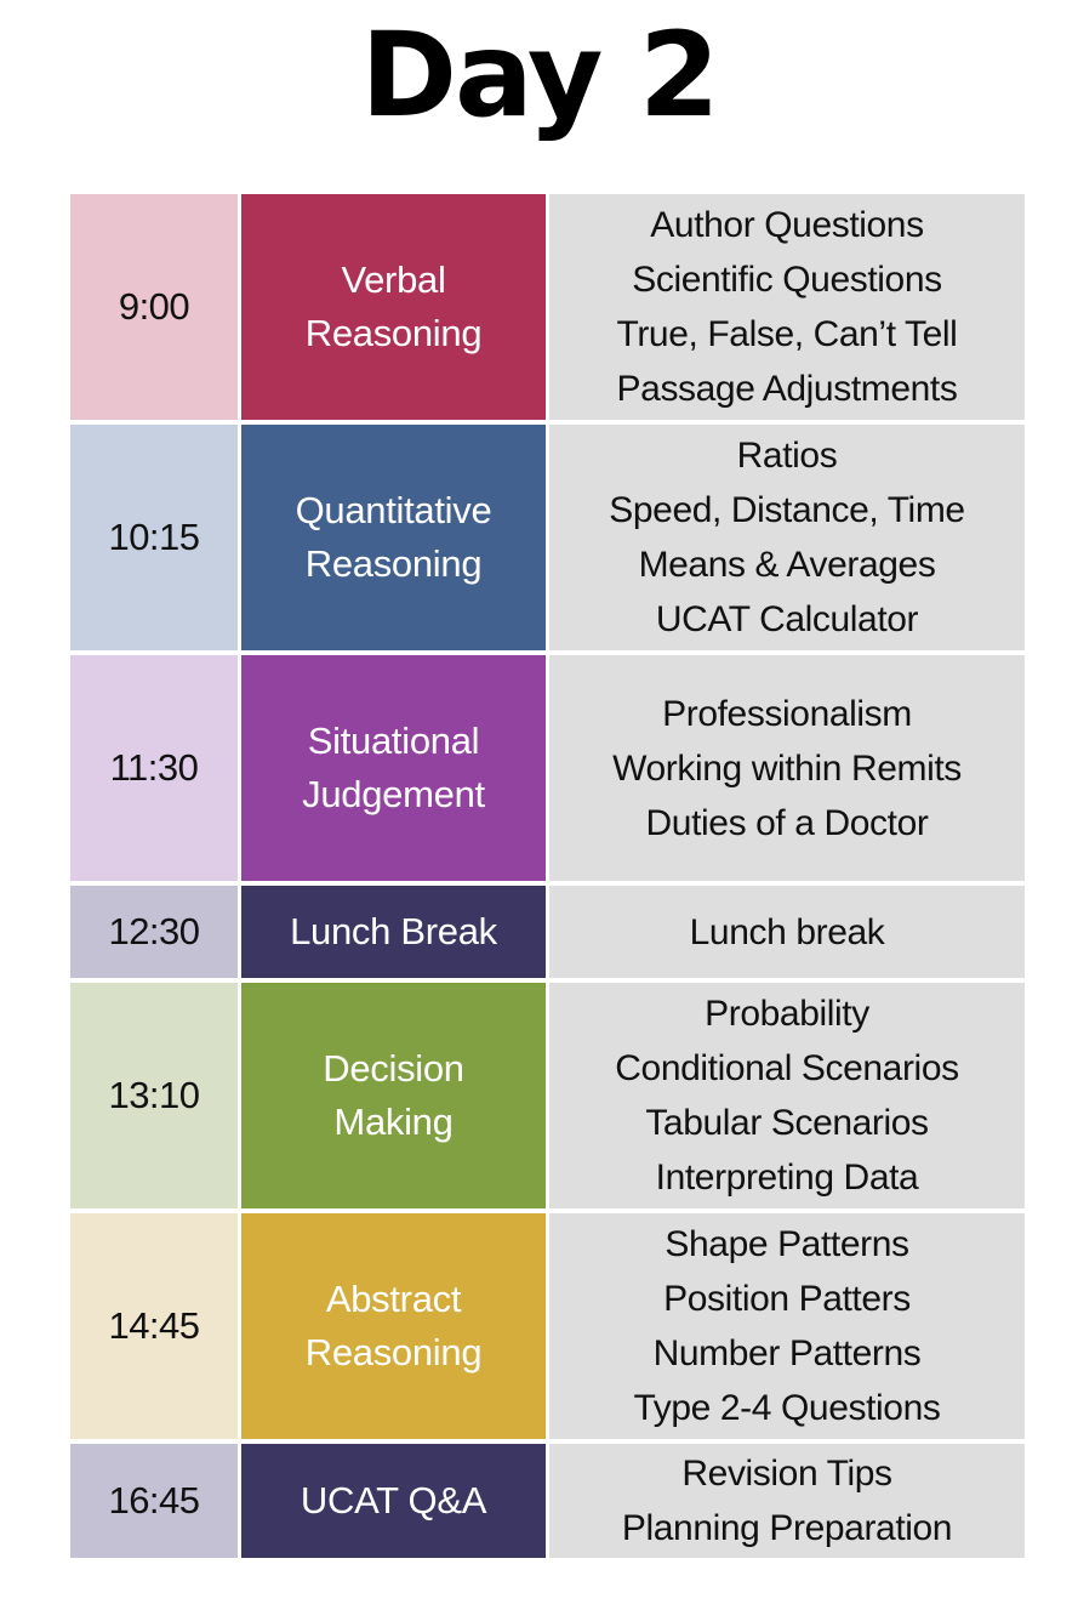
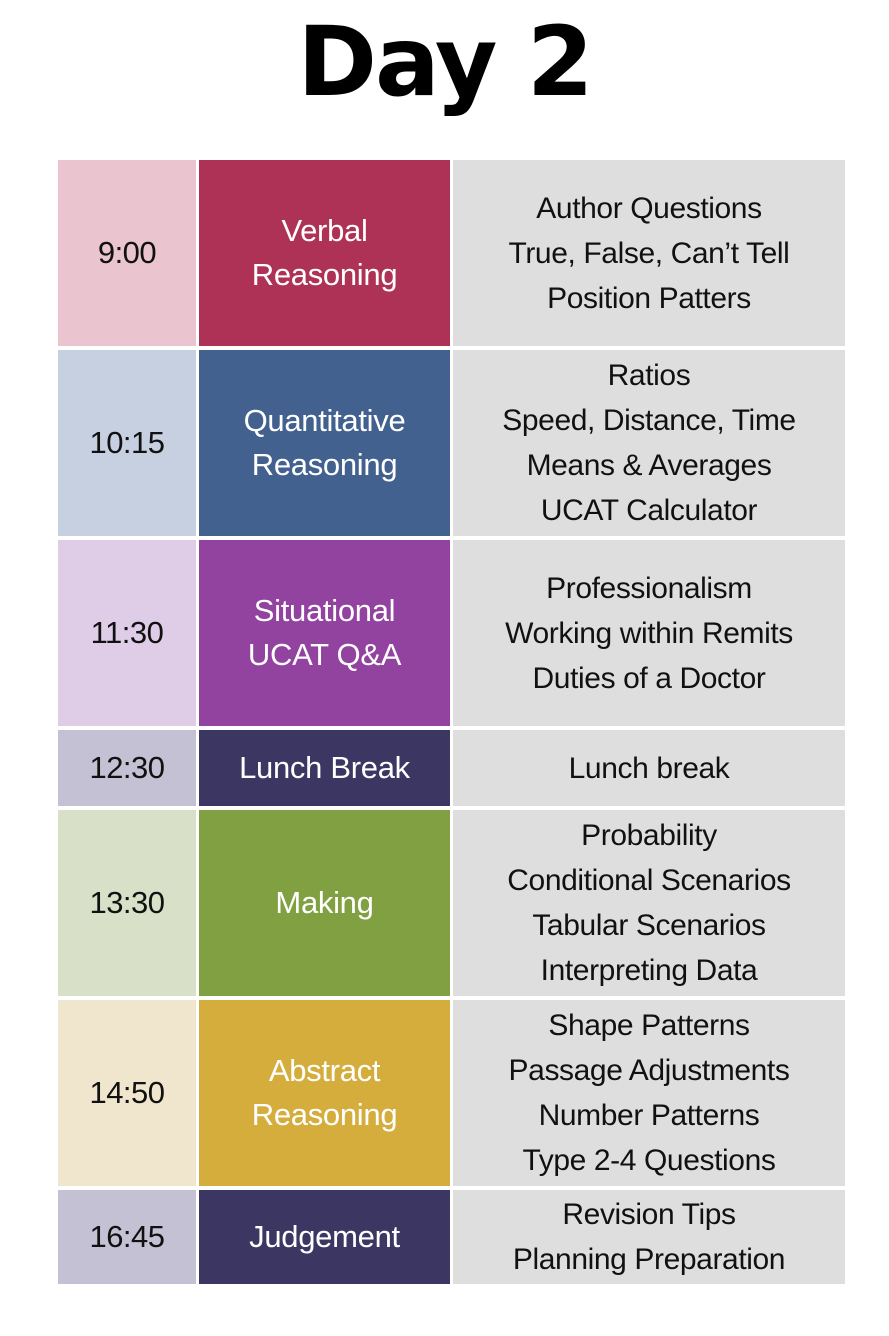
  Day 2
  9:00
  Verbal
  Reasoning
  Author Questions
- Scientific Questions
  True, False, Can’t Tell
- Passage Adjustments
+ Position Patters
  10:15
  Quantitative
  Reasoning
  Ratios
  Speed, Distance, Time
  Means & Averages
  UCAT Calculator
  11:30
  Situational
- Judgement
+ UCAT Q&A
  Professionalism
  Working within Remits
  Duties of a Doctor
  12:30
  Lunch Break
  Lunch break
- 13:10
+ 13:30
- Decision
  Making
  Probability
  Conditional Scenarios
  Tabular Scenarios
  Interpreting Data
- 14:45
+ 14:50
  Abstract
  Reasoning
  Shape Patterns
- Position Patters
+ Passage Adjustments
  Number Patterns
  Type 2-4 Questions
  16:45
- UCAT Q&A
+ Judgement
  Revision Tips
  Planning Preparation
